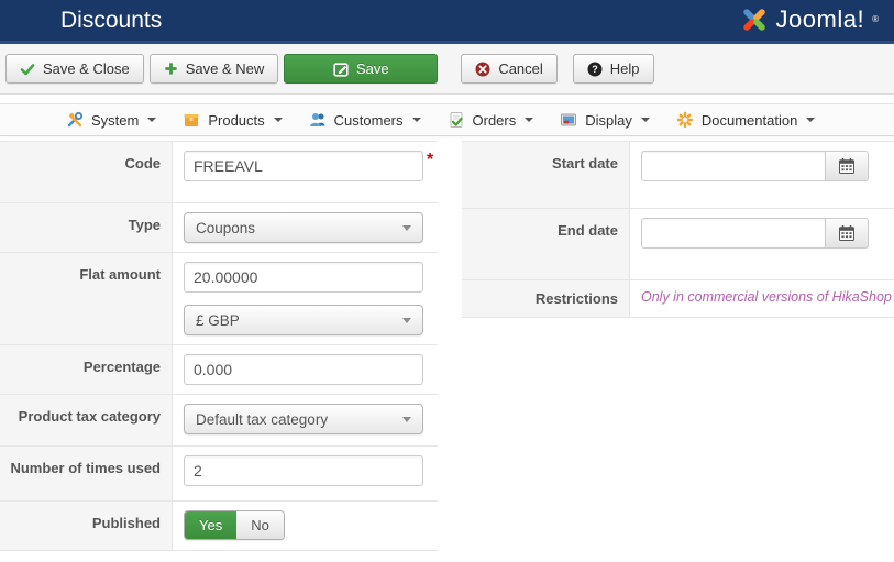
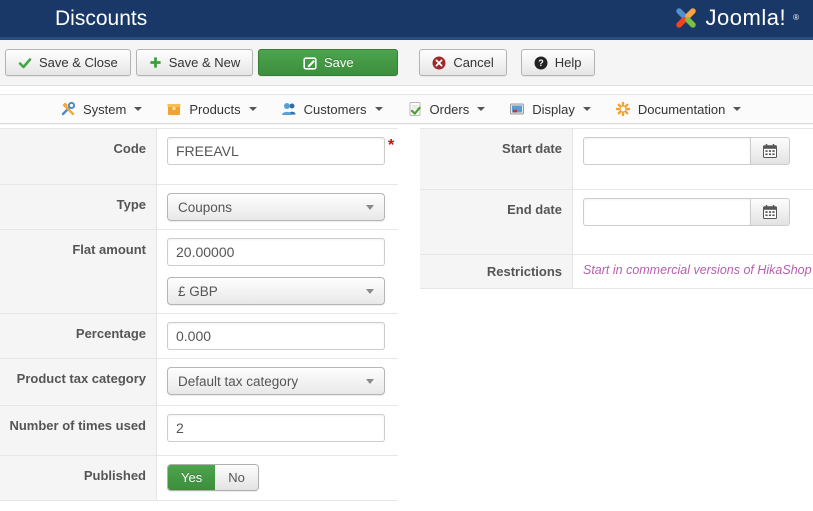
  Discounts
  Joomla!
  ®
  Save & Close
  Save & New
  Save
  Cancel
  ?
  Help
  System
  Products
  Customers
  Orders
  Display
  Documentation
  Code
  FREEAVL *
  Type
  Coupons
  Flat amount
  20.00000
  £ GBP
  Percentage
  0.000
  Product tax category
  Default tax category
  Number of times used
  2
  Published
  Yes
  No
  Start date
  End date
  Restrictions
- Only in commercial versions of HikaShop
+ Start in commercial versions of HikaShop
